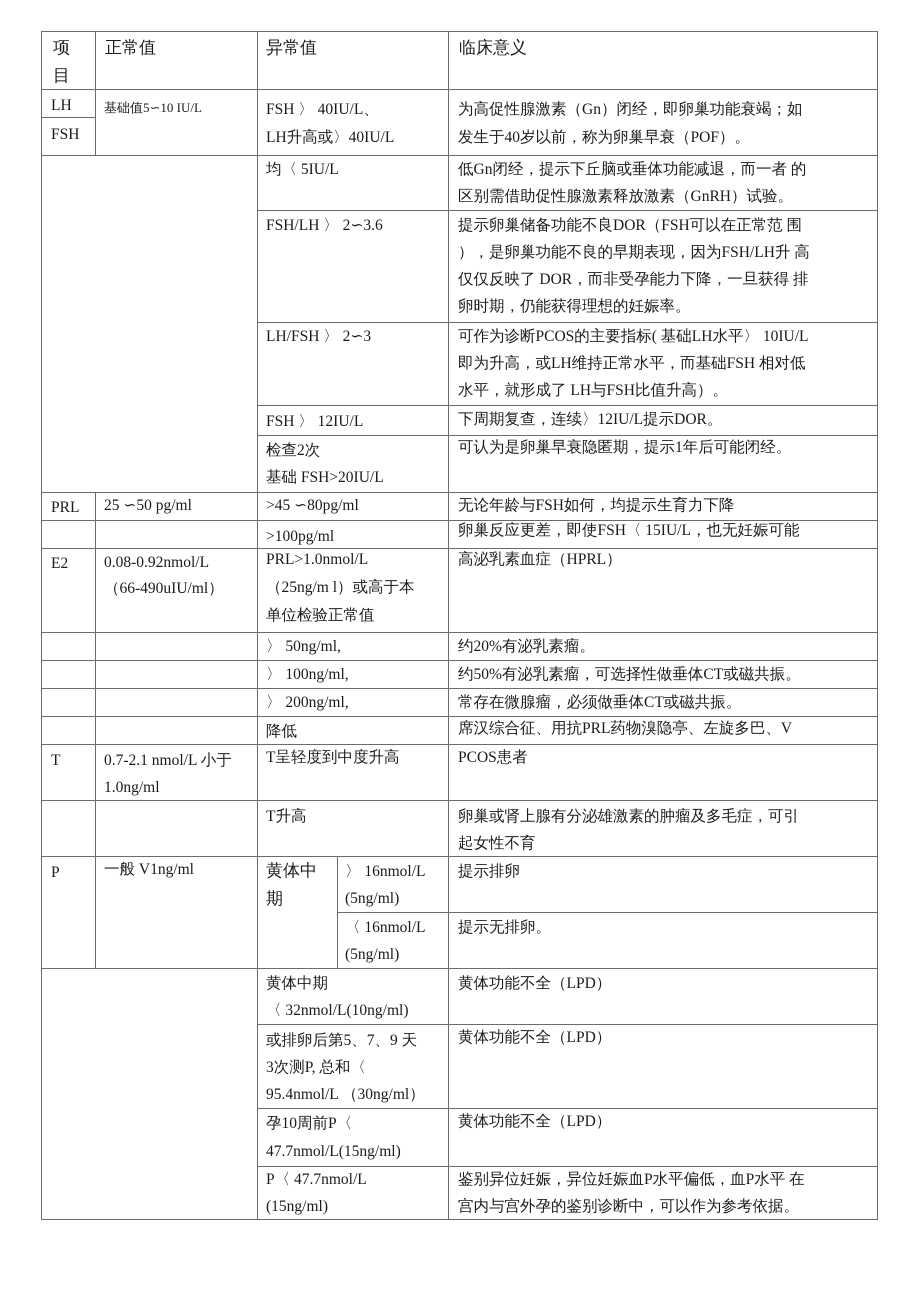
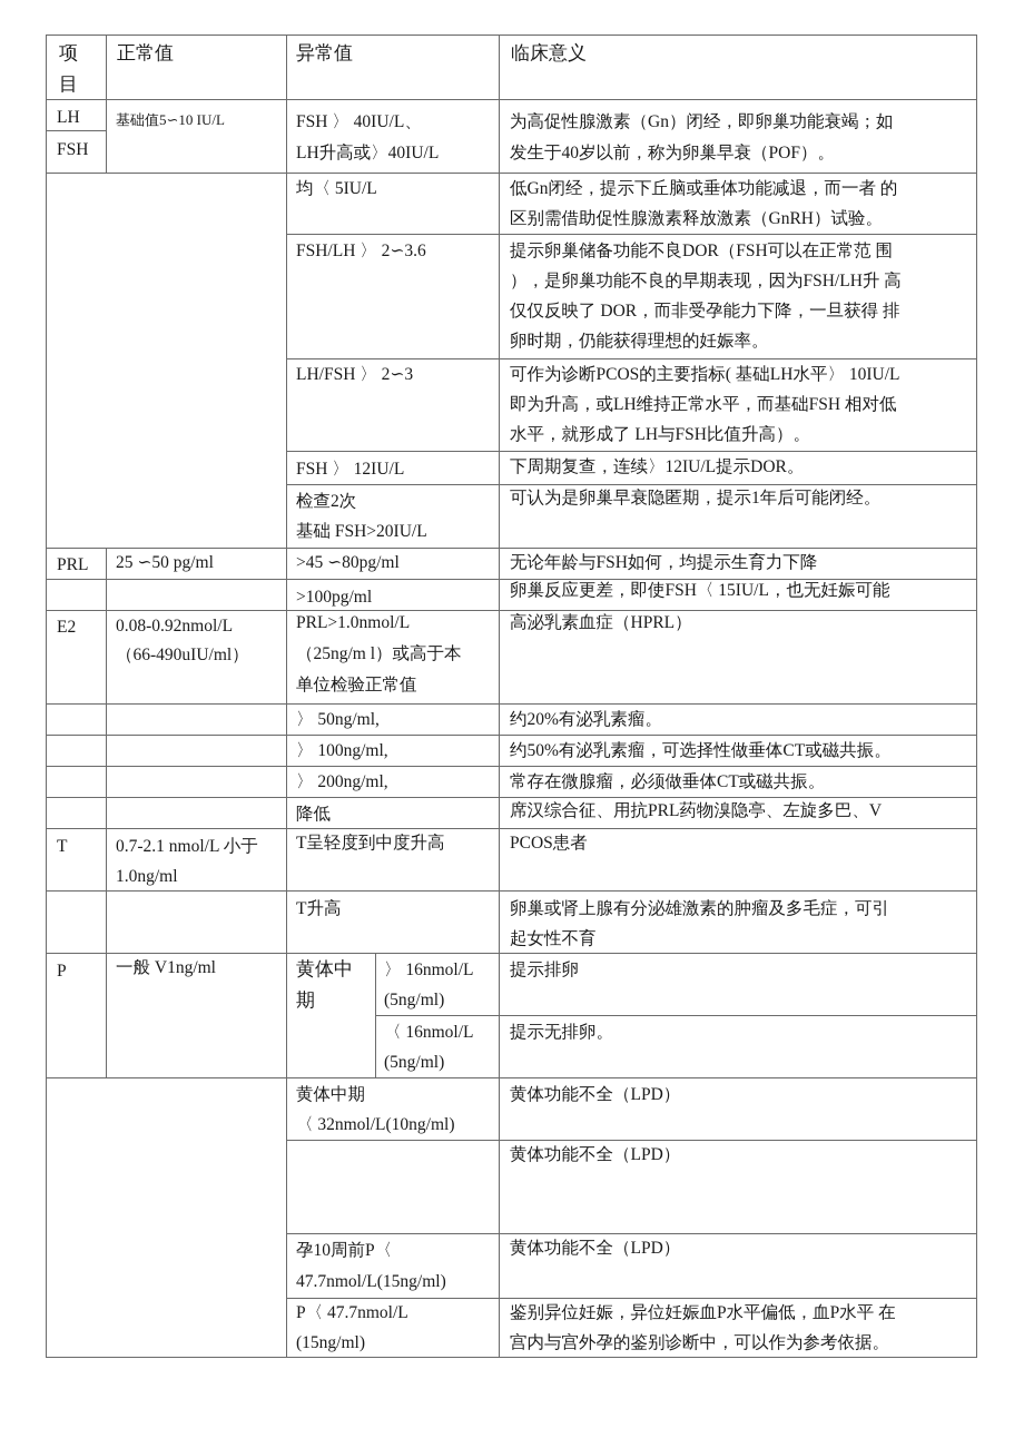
  项
  目
  正常值
  异常值
  临床意义
  LH
  FSH
  基础值5∽10 IU/L
  FSH 〉 40IU/L、
  LH升高或〉40IU/L
  为高促性腺激素（Gn）闭经，即卵巢功能衰竭；如
  发生于40岁以前，称为卵巢早衰（POF）。
  均〈 5IU/L
  低Gn闭经，提示下丘脑或垂体功能减退，而一者 的
  区别需借助促性腺激素释放激素（GnRH）试验。
  FSH/LH 〉 2∽3.6
  提示卵巢储备功能不良DOR（FSH可以在正常范 围
  ），是卵巢功能不良的早期表现，因为FSH/LH升 高
  仅仅反映了 DOR，而非受孕能力下降，一旦获得 排
  卵时期，仍能获得理想的妊娠率。
  LH/FSH 〉 2∽3
  可作为诊断PCOS的主要指标( 基础LH水平〉 10IU/L
  即为升高，或LH维持正常水平，而基础FSH 相对低
  水平，就形成了 LH与FSH比值升高）。
  FSH 〉 12IU/L
  下周期复查，连续〉12IU/L提示DOR。
  检查2次
  基础 FSH>20IU/L
  可认为是卵巢早衰隐匿期，提示1年后可能闭经。
  PRL
  25 ∽50 pg/ml
  >45 ∽80pg/ml
  无论年龄与FSH如何，均提示生育力下降
  >100pg/ml
  卵巢反应更差，即使FSH〈 15IU/L，也无妊娠可能
  E2
  0.08-0.92nmol/L
  （66-490uIU/ml）
  PRL>1.0nmol/L
  （25ng/m l）或高于本
  单位检验正常值
  高泌乳素血症（HPRL）
  〉 50ng/ml,
  约20%有泌乳素瘤。
  〉 100ng/ml,
  约50%有泌乳素瘤，可选择性做垂体CT或磁共振。
  〉 200ng/ml,
  常存在微腺瘤，必须做垂体CT或磁共振。
  降低
  席汉综合征、用抗PRL药物溴隐亭、左旋多巴、V
  T
  0.7-2.1 nmol/L 小于
  1.0ng/ml
  T呈轻度到中度升高
  PCOS患者
  T升高
  卵巢或肾上腺有分泌雄激素的肿瘤及多毛症，可引
  起女性不育
  P
  一般 V1ng/ml
  黄体中
  期
  〉 16nmol/L
  (5ng/ml)
  提示排卵
  〈 16nmol/L
  (5ng/ml)
  提示无排卵。
  黄体中期
  〈 32nmol/L(10ng/ml)
  黄体功能不全（LPD）
- 或排卵后第5、7、9 天
- 3次测P, 总和〈
- 95.4nmol/L （30ng/ml）
  黄体功能不全（LPD）
  孕10周前P〈
  47.7nmol/L(15ng/ml)
  黄体功能不全（LPD）
  P〈 47.7nmol/L
  (15ng/ml)
  鉴别异位妊娠，异位妊娠血P水平偏低，血P水平 在
  宫内与宫外孕的鉴别诊断中，可以作为参考依据。
